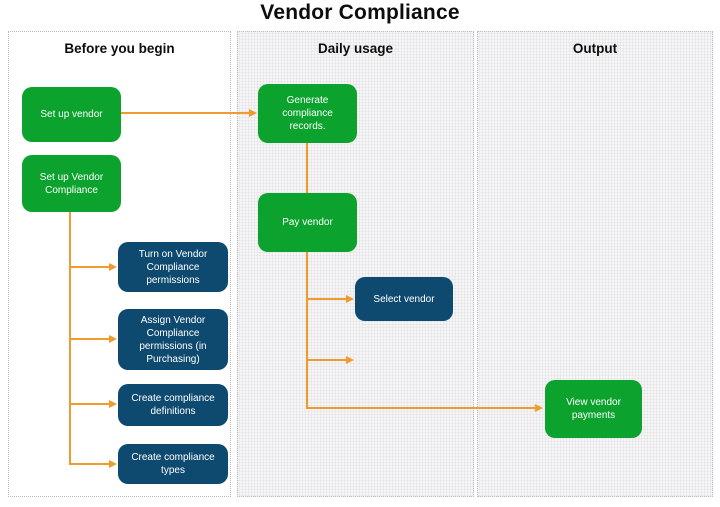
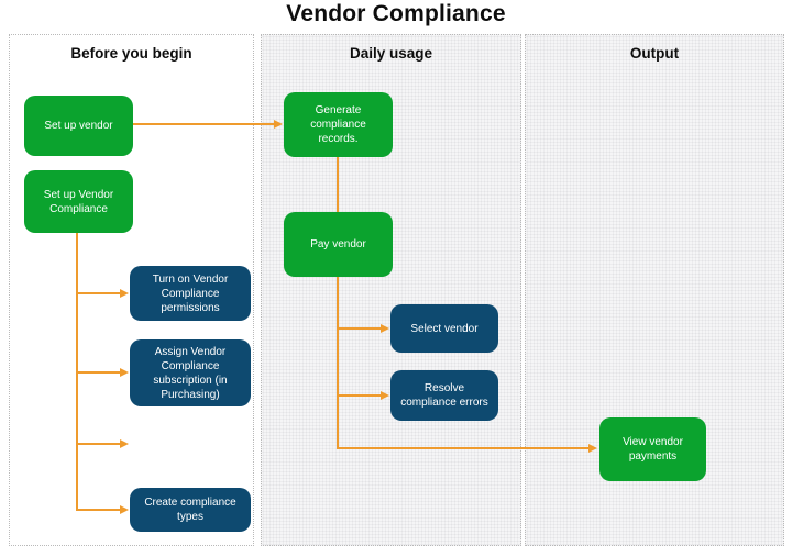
  Vendor Compliance
  Before you begin
  Daily usage
  Output
  Set up vendor
  Set up Vendor Compliance
  Turn on Vendor Compliance permissions
- Assign Vendor Compliance permissions (in Purchasing)
+ Assign Vendor Compliance subscription (in Purchasing)
- Create compliance definitions
  Create compliance types
  Generate compliance records.
  Pay vendor
  Select vendor
+ Resolve compliance errors
  View vendor payments
